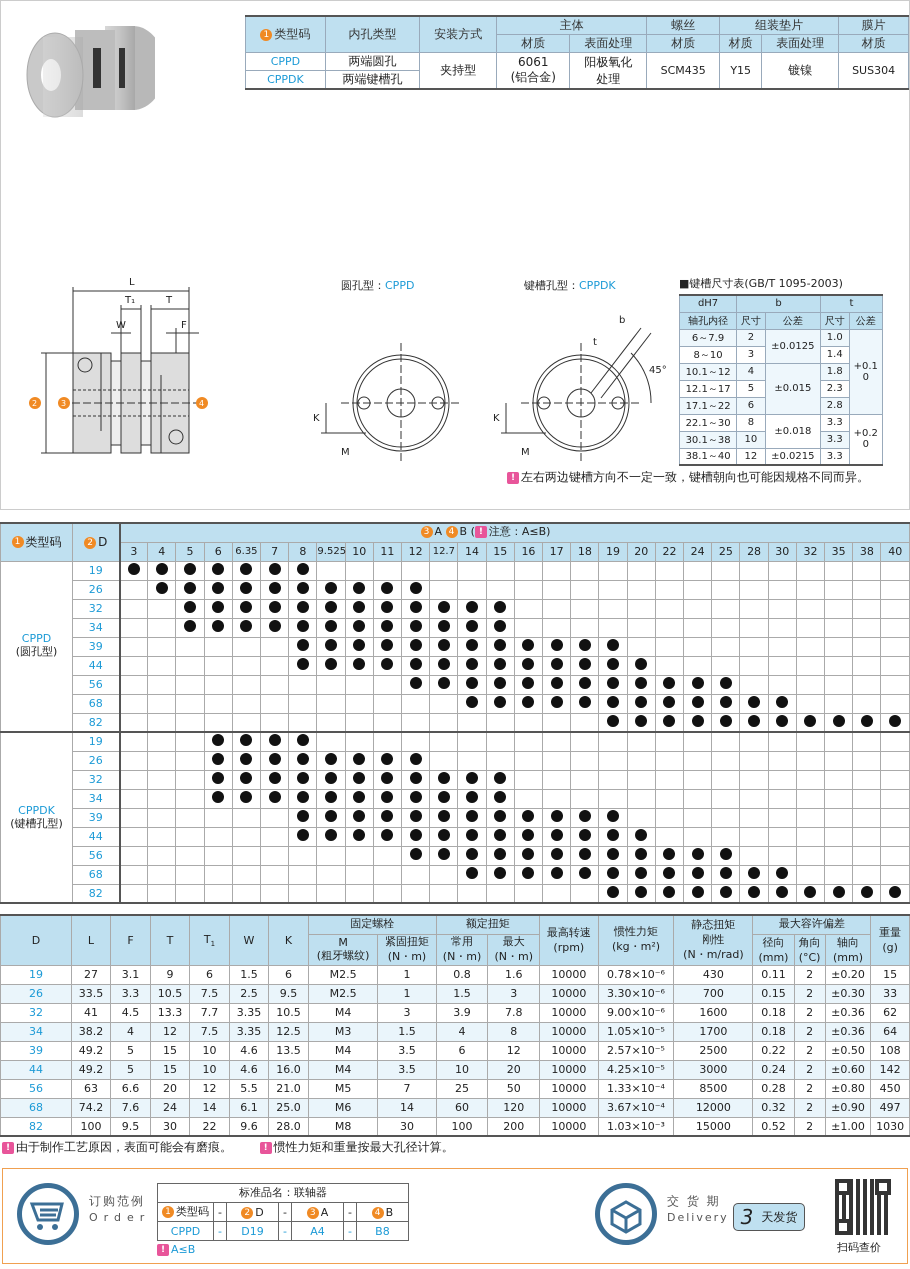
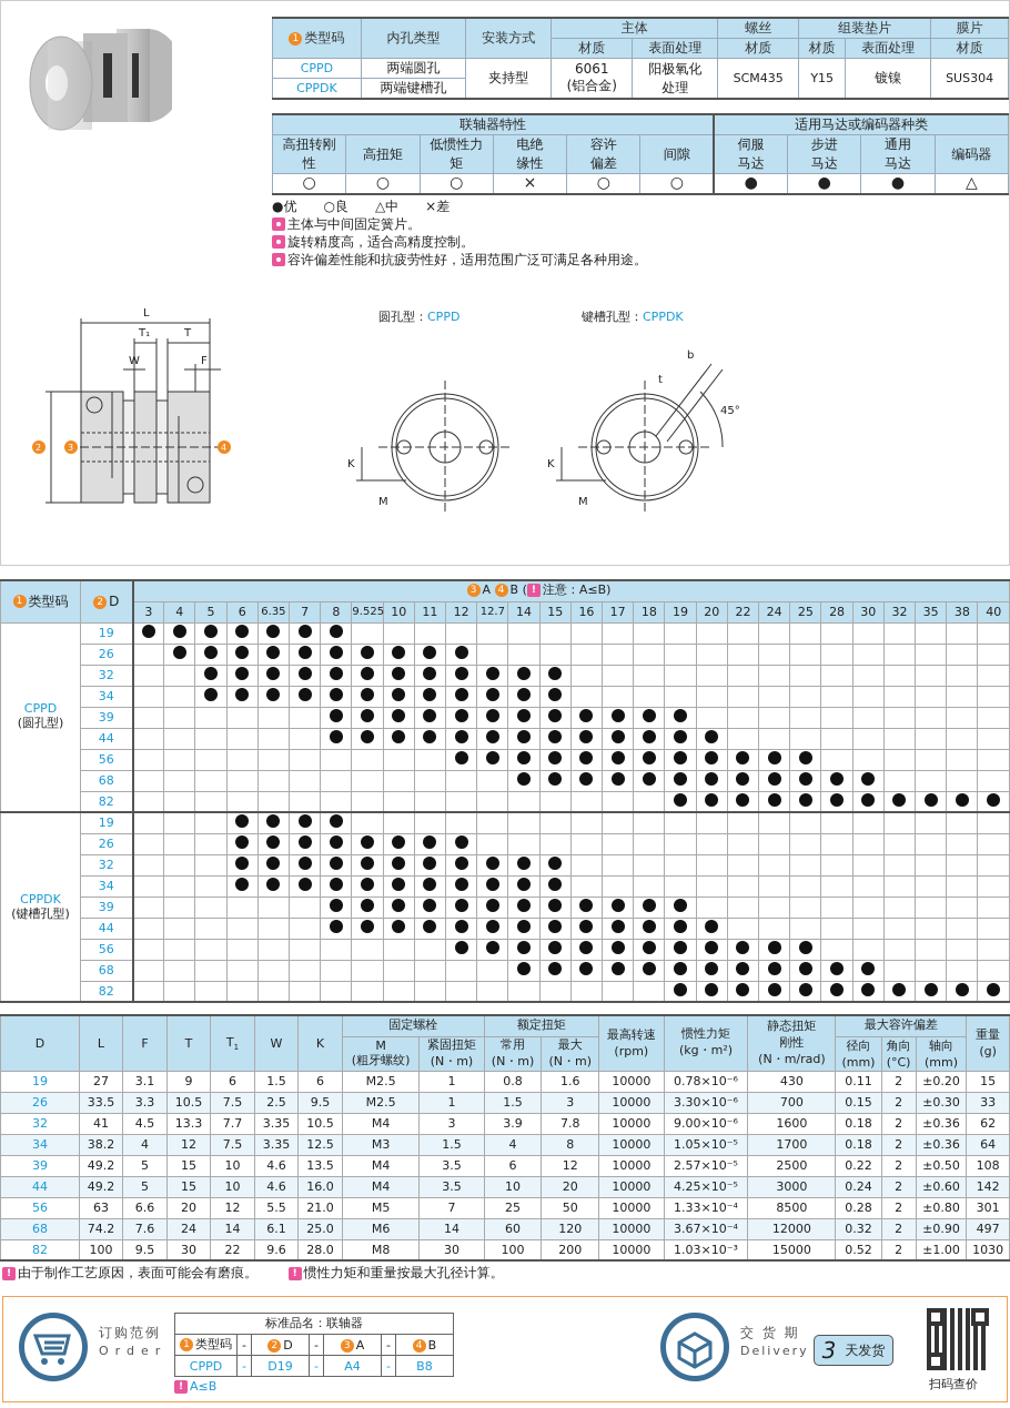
  1 类型码	内孔类型	安装方式	主体	螺丝	组装垫片	膜片
  材质	表面处理	材质	材质	表面处理	材质
  CPPD	两端圆孔	夹持型	6061(铝合金)	阳极氧化处理	SCM435	Y15	镀镍	SUS304
  CPPDK	两端键槽孔
+ 联轴器特性	适用马达或编码器种类
+ 高扭转刚性	高扭矩	低惯性力矩	电绝缘性	容许偏差	间隙	伺服马达	步进马达	通用马达	编码器
+ ○	○	○	×	○	○	●	●	●	△
+ ●优 ○良 △中 ×差
+ 主体与中间固定簧片。
+ 旋转精度高，适合高精度控制。
+ 容许偏差性能和抗疲劳性好，适用范围广泛可满足各种用途。
  L
  T₁
  T
  W
  F
  K
  K
  M
  M
  b
  t
  45°
  2
  3
  4
  圆孔型：CPPD
  键槽孔型：CPPDK
- ■键槽尺寸表(GB/T 1095-2003)
- dH7	b	t
- 轴孔内径	尺寸	公差	尺寸	公差
- 6～7.9	2	±0.0125	1.0	+0.10
- 8～10	3	1.4
- 10.1～12	4	±0.015	1.8
- 12.1～17	5	2.3
- 17.1～22	6	2.8
- 22.1～30	8	±0.018	3.3	+0.20
- 30.1～38	10	3.3
- 38.1～40	12	±0.0215	3.3
- ! 左右两边键槽方向不一定一致，键槽朝向也可能因规格不同而异。
  1 类型码	2 D	3 A 4 B ( ! 注意：A≤B)
  3	4	5	6	6.35	7	8	9.525	10	11	12	12.7	14	15	16	17	18	19	20	22	24	25	28	30	32	35	38	40
  CPPD(圆孔型)	19
  26
  32
  34
  39
  44
  56
  68
  82
  CPPDK(键槽孔型)	19
  26
  32
  34
  39
  44
  56
  68
  82
  D	L	F	T	T1	W	K	固定螺栓	额定扭矩	最高转速(rpm)	惯性力矩(kg・m²)	静态扭矩刚性(N・m/rad)	最大容许偏差	重量(g)
  M(粗牙螺纹)	紧固扭矩(N・m)	常用(N・m)	最大(N・m)	径向(mm)	角向(°C)	轴向(mm)
  19	27	3.1	9	6	1.5	6	M2.5	1	0.8	1.6	10000	0.78×10⁻⁶	430	0.11	2	±0.20	15
  26	33.5	3.3	10.5	7.5	2.5	9.5	M2.5	1	1.5	3	10000	3.30×10⁻⁶	700	0.15	2	±0.30	33
  32	41	4.5	13.3	7.7	3.35	10.5	M4	3	3.9	7.8	10000	9.00×10⁻⁶	1600	0.18	2	±0.36	62
  34	38.2	4	12	7.5	3.35	12.5	M3	1.5	4	8	10000	1.05×10⁻⁵	1700	0.18	2	±0.36	64
  39	49.2	5	15	10	4.6	13.5	M4	3.5	6	12	10000	2.57×10⁻⁵	2500	0.22	2	±0.50	108
  44	49.2	5	15	10	4.6	16.0	M4	3.5	10	20	10000	4.25×10⁻⁵	3000	0.24	2	±0.60	142
- 56	63	6.6	20	12	5.5	21.0	M5	7	25	50	10000	1.33×10⁻⁴	8500	0.28	2	±0.80	450
+ 56	63	6.6	20	12	5.5	21.0	M5	7	25	50	10000	1.33×10⁻⁴	8500	0.28	2	±0.80	301
  68	74.2	7.6	24	14	6.1	25.0	M6	14	60	120	10000	3.67×10⁻⁴	12000	0.32	2	±0.90	497
  82	100	9.5	30	22	9.6	28.0	M8	30	100	200	10000	1.03×10⁻³	15000	0.52	2	±1.00	1030
  ! 由于制作工艺原因，表面可能会有磨痕。 ! 惯性力矩和重量按最大孔径计算。
  订购范例
  Order
  标准品名：联轴器
  1 类型码	-	2 D	-	3 A	-	4 B
  CPPD	-	D19	-	A4	-	B8
  ! A≤B
  交 货 期
  Delivery
  3
  天发货
  扫码查价
